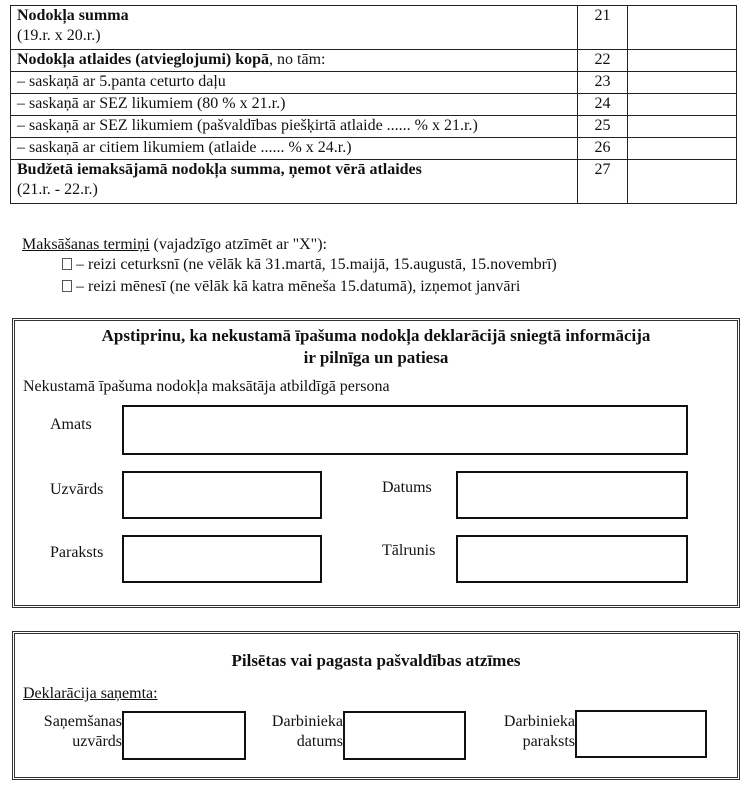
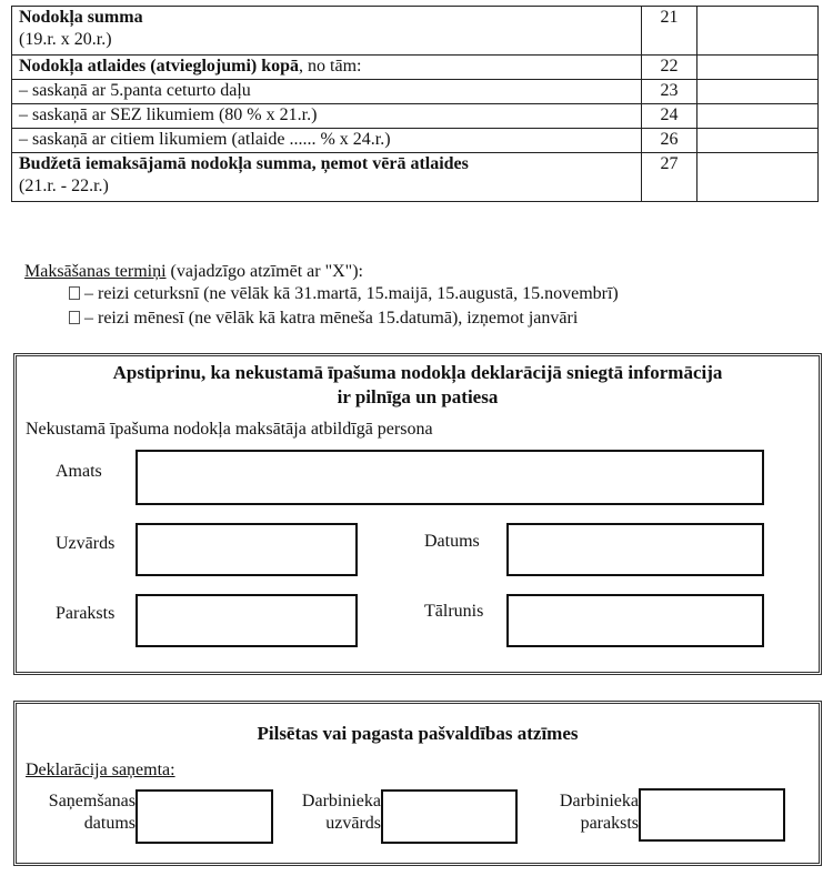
  Nodokļa summa(19.r. x 20.r.)	21
  Nodokļa atlaides (atvieglojumi) kopā, no tām:	22
  – saskaņā ar 5.panta ceturto daļu	23
  – saskaņā ar SEZ likumiem (80 % x 21.r.)	24
- – saskaņā ar SEZ likumiem (pašvaldības piešķirtā atlaide ...... % x 21.r.)	25
  – saskaņā ar citiem likumiem (atlaide ...... % x 24.r.)	26
  Budžetā iemaksājamā nodokļa summa, ņemot vērā atlaides(21.r. - 22.r.)	27
  Maksāšanas termiņi (vajadzīgo atzīmēt ar "X"):
  – reizi ceturksnī (ne vēlāk kā 31.martā, 15.maijā, 15.augustā, 15.novembrī)
  – reizi mēnesī (ne vēlāk kā katra mēneša 15.datumā), izņemot janvāri
  Apstiprinu, ka nekustamā īpašuma nodokļa deklarācijā sniegtā informācija
  ir pilnīga un patiesa
  Nekustamā īpašuma nodokļa maksātāja atbildīgā persona
  Amats
  Uzvārds
  Datums
  Paraksts
  Tālrunis
  Pilsētas vai pagasta pašvaldības atzīmes
  Deklarācija saņemta:
  Saņemšanas
- uzvārds
+ datums
  Darbinieka
- datums
+ uzvārds
  Darbinieka
  paraksts
